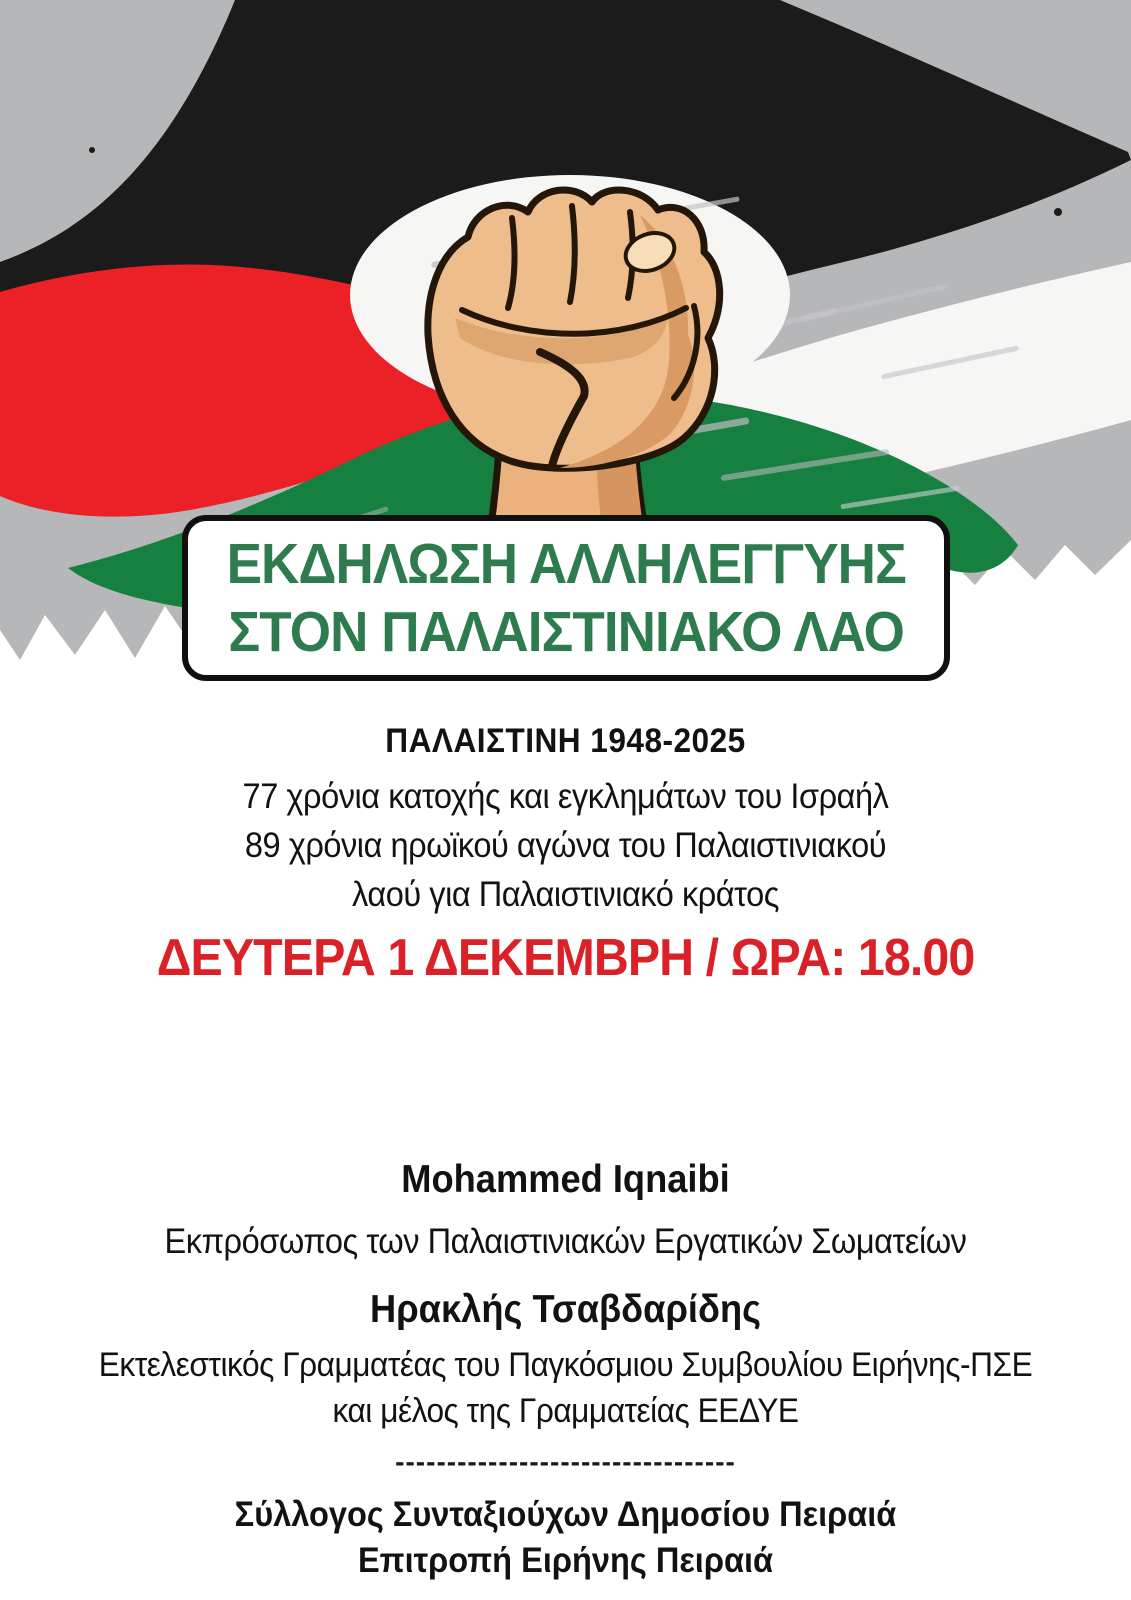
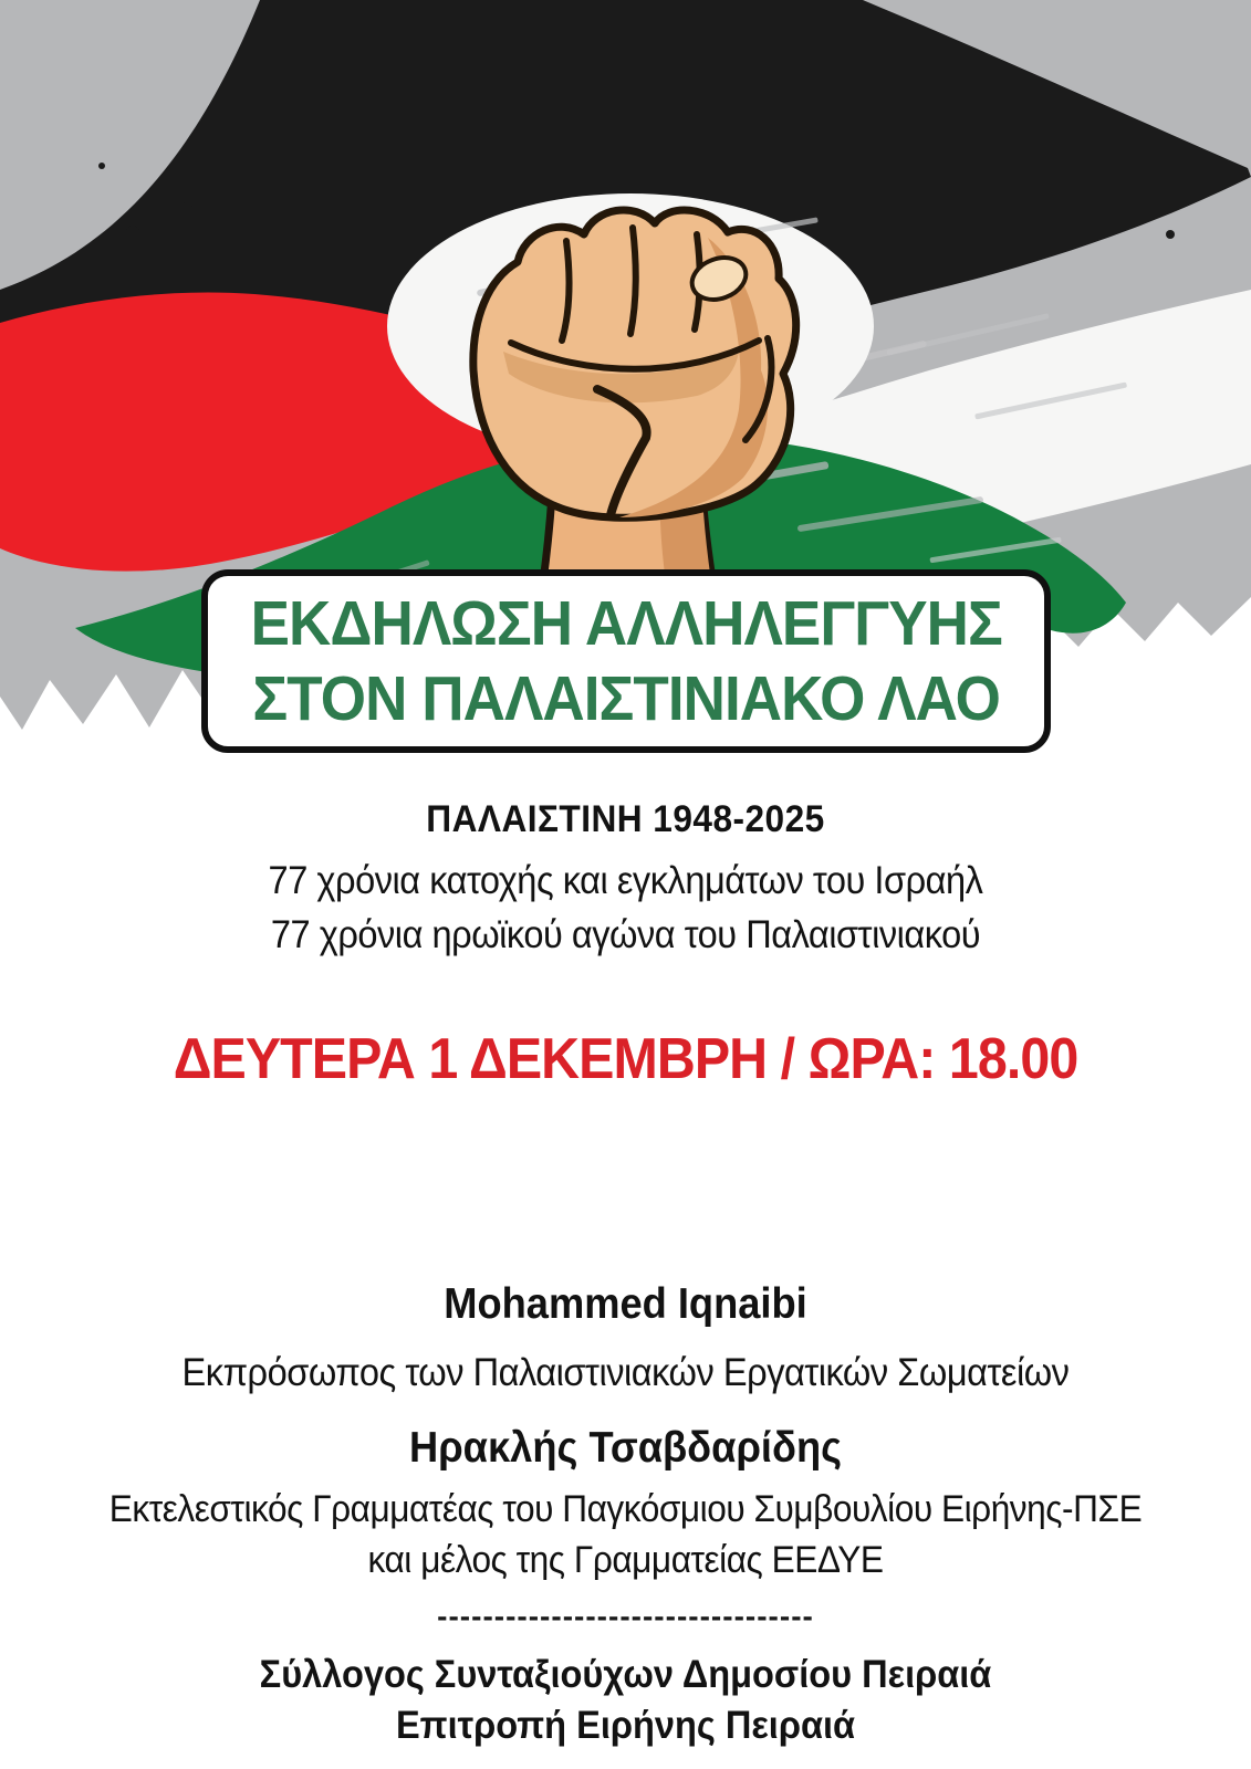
  ΕΚΔΗΛΩΣΗ ΑΛΛΗΛΕΓΓΥΗΣ
  ΣΤΟΝ ΠΑΛΑΙΣΤΙΝΙΑΚΟ ΛΑΟ
  ΠΑΛΑΙΣΤΙΝΗ 1948-2025
  77 χρόνια κατοχής και εγκλημάτων του Ισραήλ
- 89 χρόνια ηρωϊκού αγώνα του Παλαιστινιακού
+ 77 χρόνια ηρωϊκού αγώνα του Παλαιστινιακού
- λαού για Παλαιστινιακό κράτος
  ΔΕΥΤΕΡΑ 1 ΔΕΚΕΜΒΡΗ / ΩΡΑ: 18.00
  Mohammed Iqnaibi
  Εκπρόσωπος των Παλαιστινιακών Εργατικών Σωματείων
  Ηρακλής Τσαβδαρίδης
  Εκτελεστικός Γραμματέας του Παγκόσμιου Συμβουλίου Ειρήνης-ΠΣΕ
  και μέλος της Γραμματείας ΕΕΔΥΕ
  ---------------------------------
  Σύλλογος Συνταξιούχων Δημοσίου Πειραιά
  Επιτροπή Ειρήνης Πειραιά
